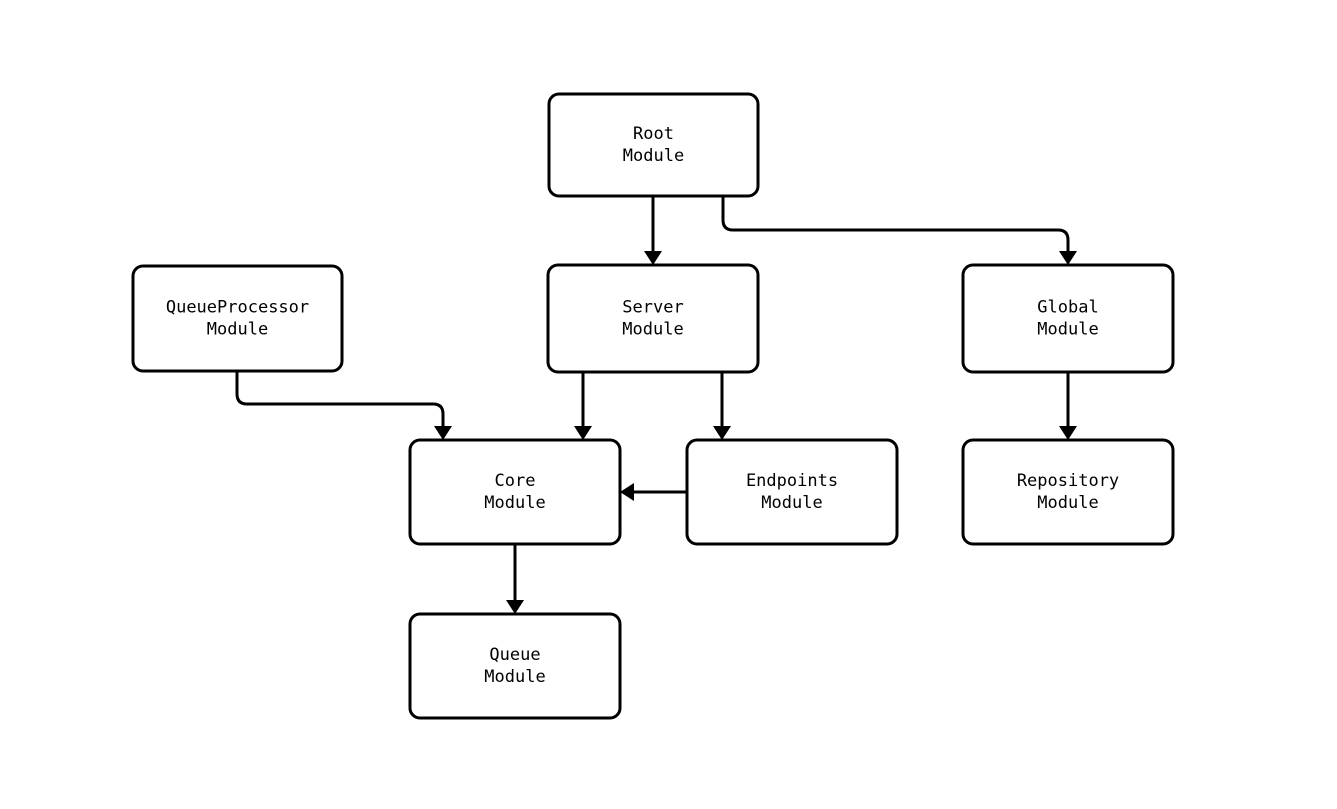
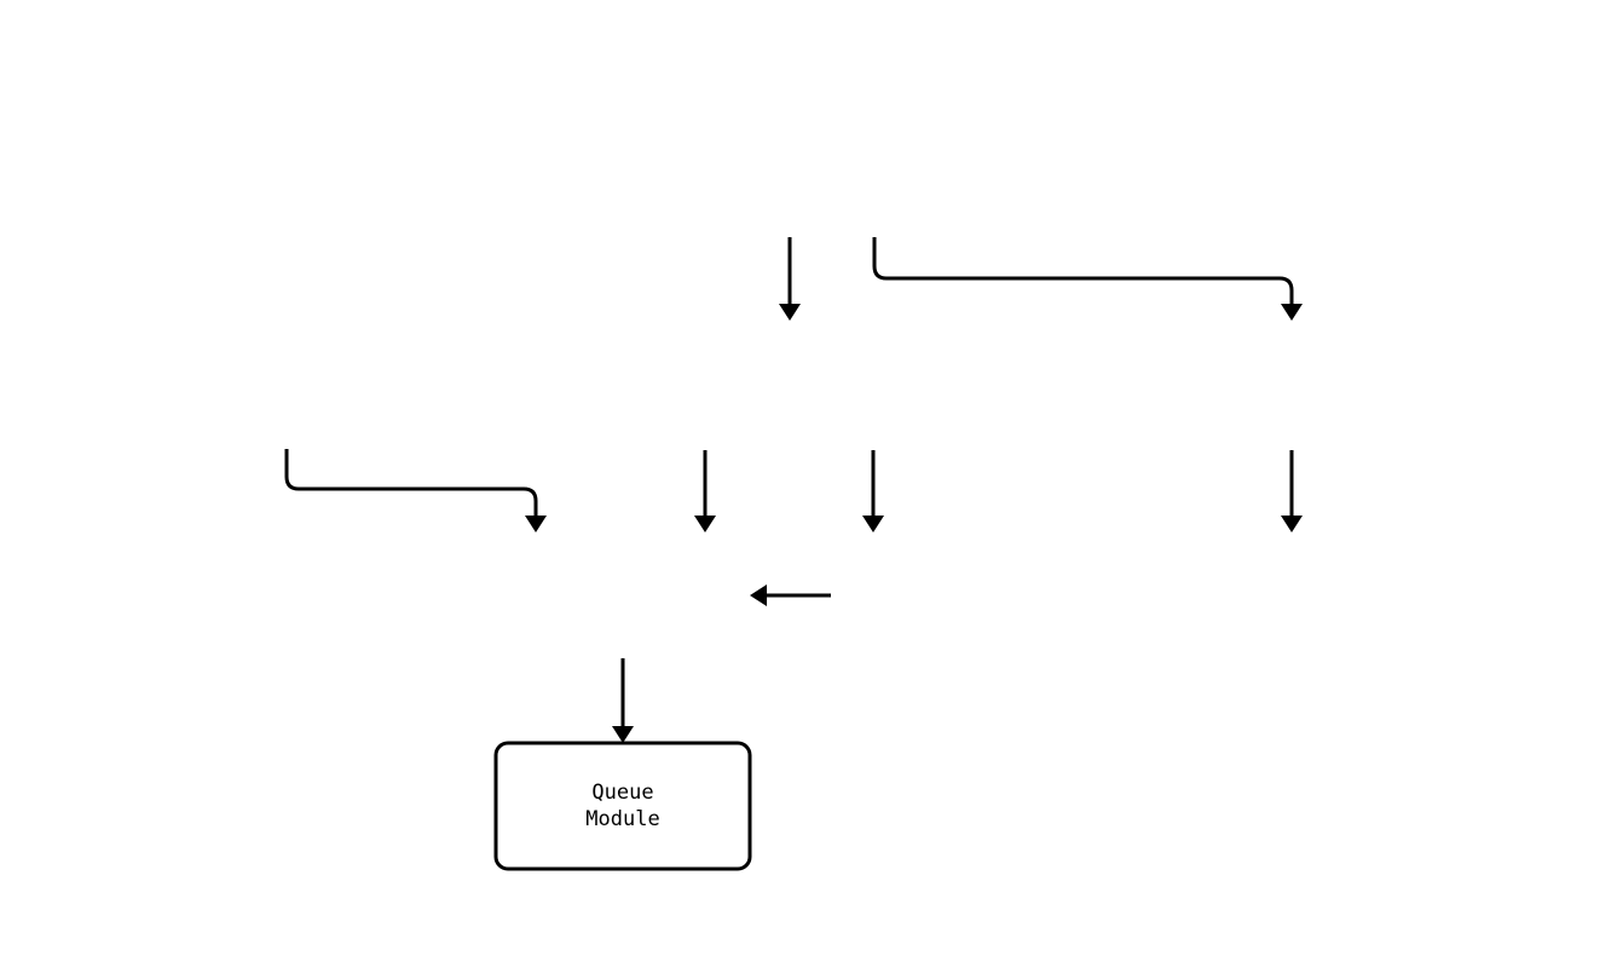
- Root Module
- QueueProcessor Module
- Server Module
- Global Module
- Core Module
- Endpoints Module
- Repository Module
  Queue Module
